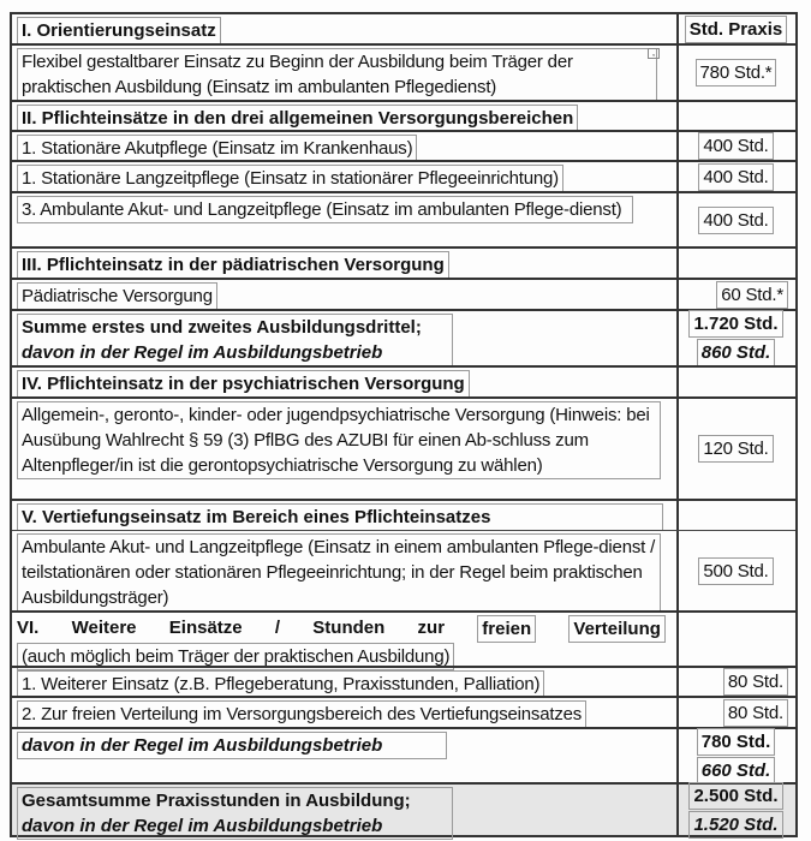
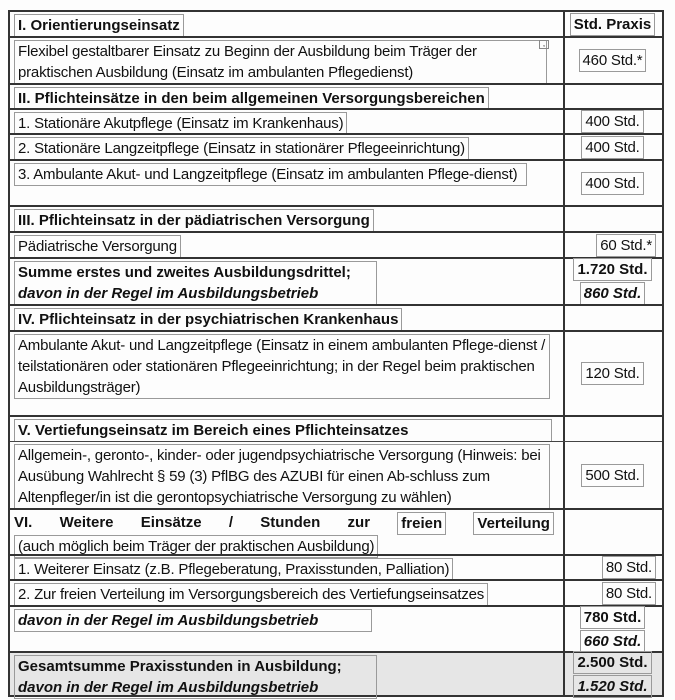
  I. Orientierungseinsatz
  Std. Praxis
  Flexibel gestaltbarer Einsatz zu Beginn der Ausbildung beim Träger der praktischen Ausbildung (Einsatz im ambulanten Pflegedienst)
  ,
- 780 Std.*
+ 460 Std.*
- II. Pflichteinsätze in den drei allgemeinen Versorgungsbereichen
+ II. Pflichteinsätze in den beim allgemeinen Versorgungsbereichen
  1. Stationäre Akutpflege (Einsatz im Krankenhaus)
  400 Std.
- 1. Stationäre Langzeitpflege (Einsatz in stationärer Pflegeeinrichtung)
+ 2. Stationäre Langzeitpflege (Einsatz in stationärer Pflegeeinrichtung)
  400 Std.
  3. Ambulante Akut- und Langzeitpflege (Einsatz im ambulanten Pflege-dienst)
  400 Std.
  III. Pflichteinsatz in der pädiatrischen Versorgung
  Pädiatrische Versorgung
  60 Std.*
  Summe erstes und zweites Ausbildungsdrittel;
  davon in der Regel im Ausbildungsbetrieb
  1.720 Std.
  860 Std.
- IV. Pflichteinsatz in der psychiatrischen Versorgung
+ IV. Pflichteinsatz in der psychiatrischen Krankenhaus
- Allgemein-, geronto-, kinder- oder jugendpsychiatrische Versorgung (Hinweis: bei Ausübung Wahlrecht § 59 (3) PflBG des AZUBI für einen Ab-schluss zum Altenpfleger/in ist die gerontopsychiatrische Versorgung zu wählen)
+ Ambulante Akut- und Langzeitpflege (Einsatz in einem ambulanten Pflege-dienst / teilstationären oder stationären Pflegeeinrichtung; in der Regel beim praktischen Ausbildungsträger)
  120 Std.
  V. Vertiefungseinsatz im Bereich eines Pflichteinsatzes
- Ambulante Akut- und Langzeitpflege (Einsatz in einem ambulanten Pflege-dienst / teilstationären oder stationären Pflegeeinrichtung; in der Regel beim praktischen Ausbildungsträger)
+ Allgemein-, geronto-, kinder- oder jugendpsychiatrische Versorgung (Hinweis: bei Ausübung Wahlrecht § 59 (3) PflBG des AZUBI für einen Ab-schluss zum Altenpfleger/in ist die gerontopsychiatrische Versorgung zu wählen)
  500 Std.
  VI.
  Weitere
  Einsätze
  /
  Stunden
  zur
  freien
  Verteilung
  (auch möglich beim Träger der praktischen Ausbildung)
  1. Weiterer Einsatz (z.B. Pflegeberatung, Praxisstunden, Palliation)
  80 Std.
  2. Zur freien Verteilung im Versorgungsbereich des Vertiefungseinsatzes
  80 Std.
  davon in der Regel im Ausbildungsbetrieb
  780 Std.
  660 Std.
  Gesamtsumme Praxisstunden in Ausbildung;
  davon in der Regel im Ausbildungsbetrieb
  2.500 Std.
  1.520 Std.
